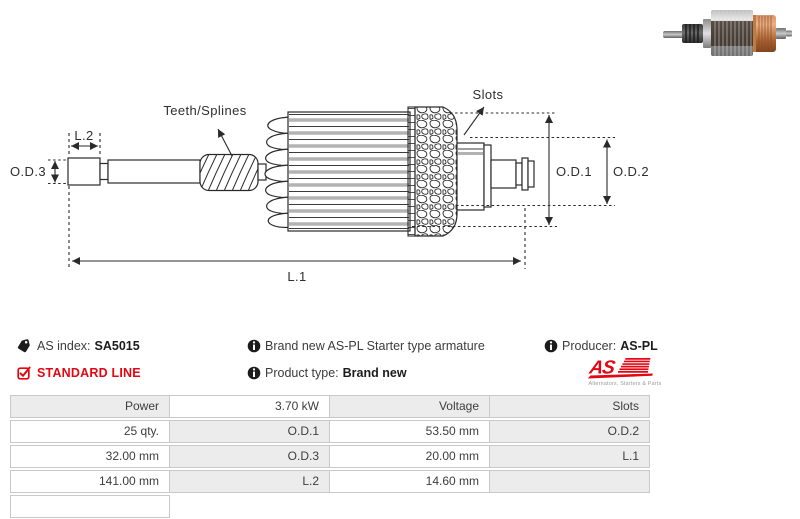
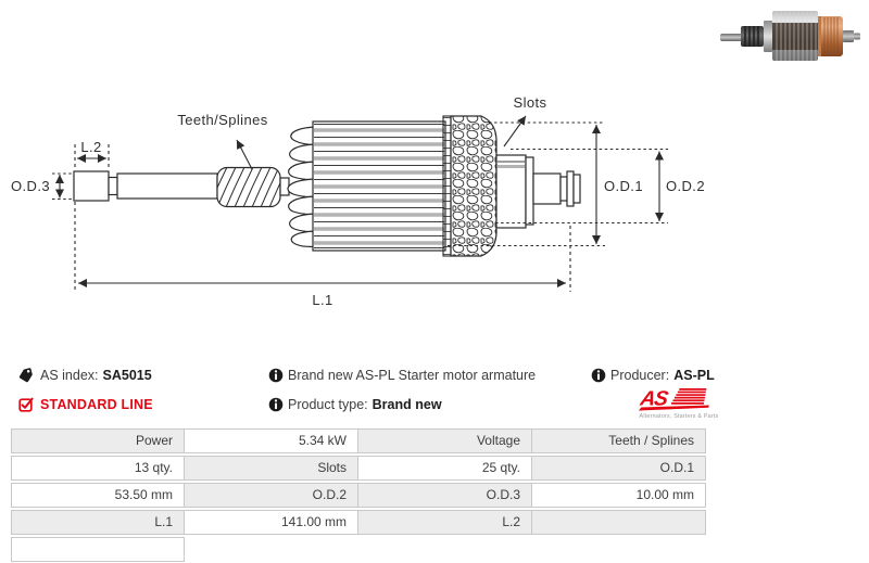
  Teeth/Splines
  Slots
  O.D.3
  L.2
  O.D.1
  O.D.2
  L.1
  AS index: SA5015
  STANDARD LINE
- Brand new AS-PL Starter type armature
+ Brand new AS-PL Starter motor armature
  Product type: Brand new
  Producer: AS-PL
  Power
- 3.70 kW
+ 5.34 kW
  Voltage
+ Teeth / Splines
+ 13 qty.
  Slots
  25 qty.
  O.D.1
  53.50 mm
  O.D.2
- 32.00 mm
  O.D.3
- 20.00 mm
+ 10.00 mm
  L.1
  141.00 mm
  L.2
- 14.60 mm
